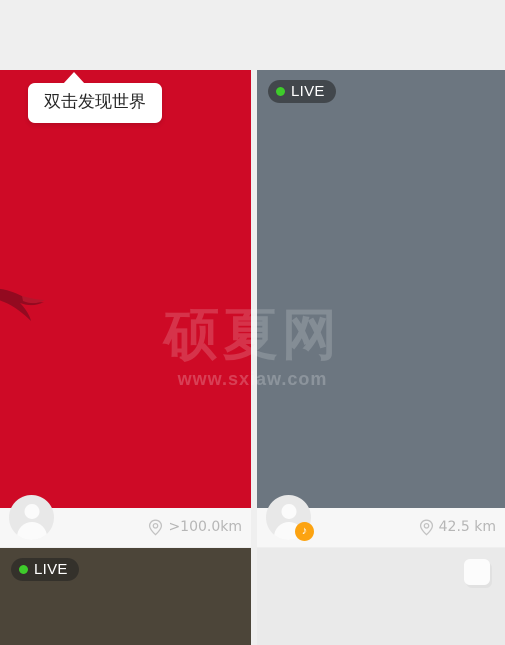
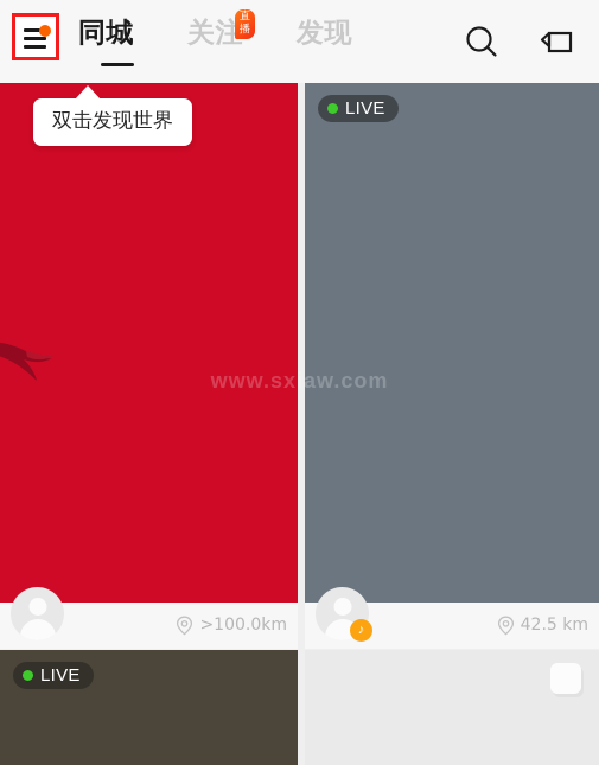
+ 同城
+ 关注
+ 直播
+ 发现
  双击发现世界
  >100.0km
  LIVE
  42.5 km
  ♪
  LIVE
- 硕夏网
  www.sxiaw.com
